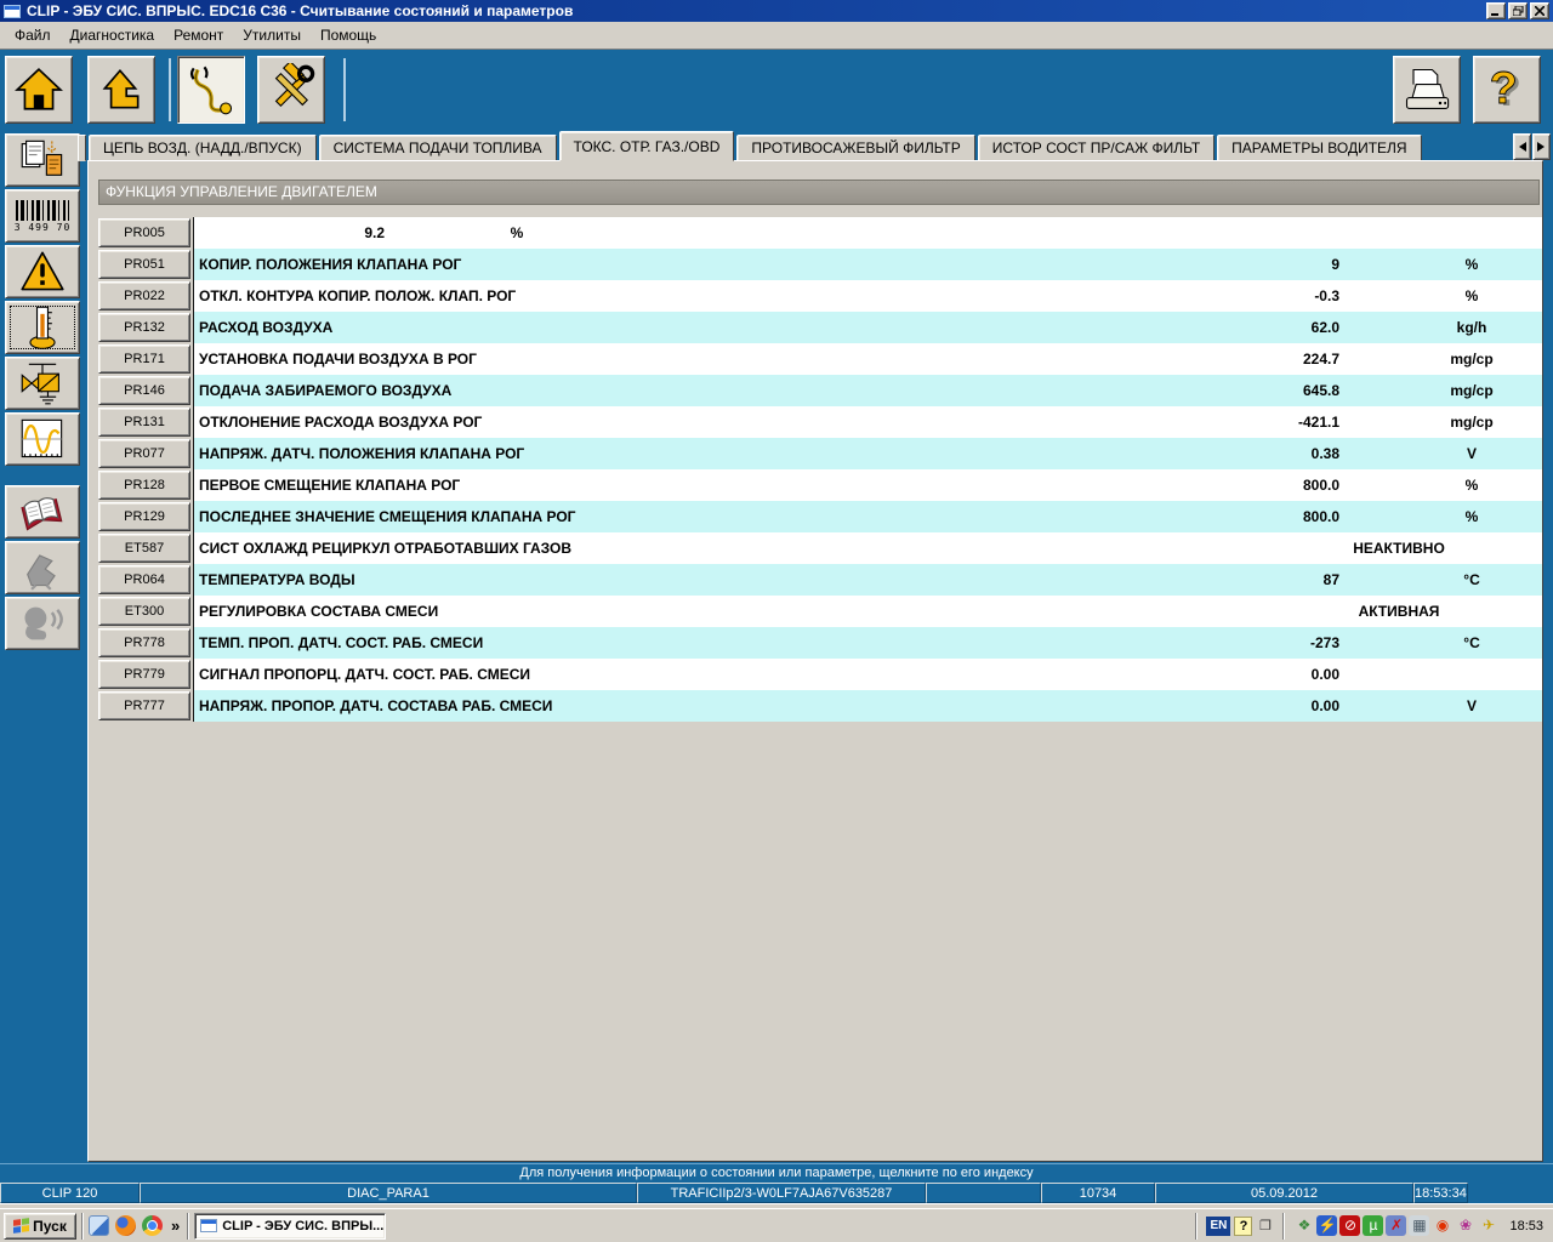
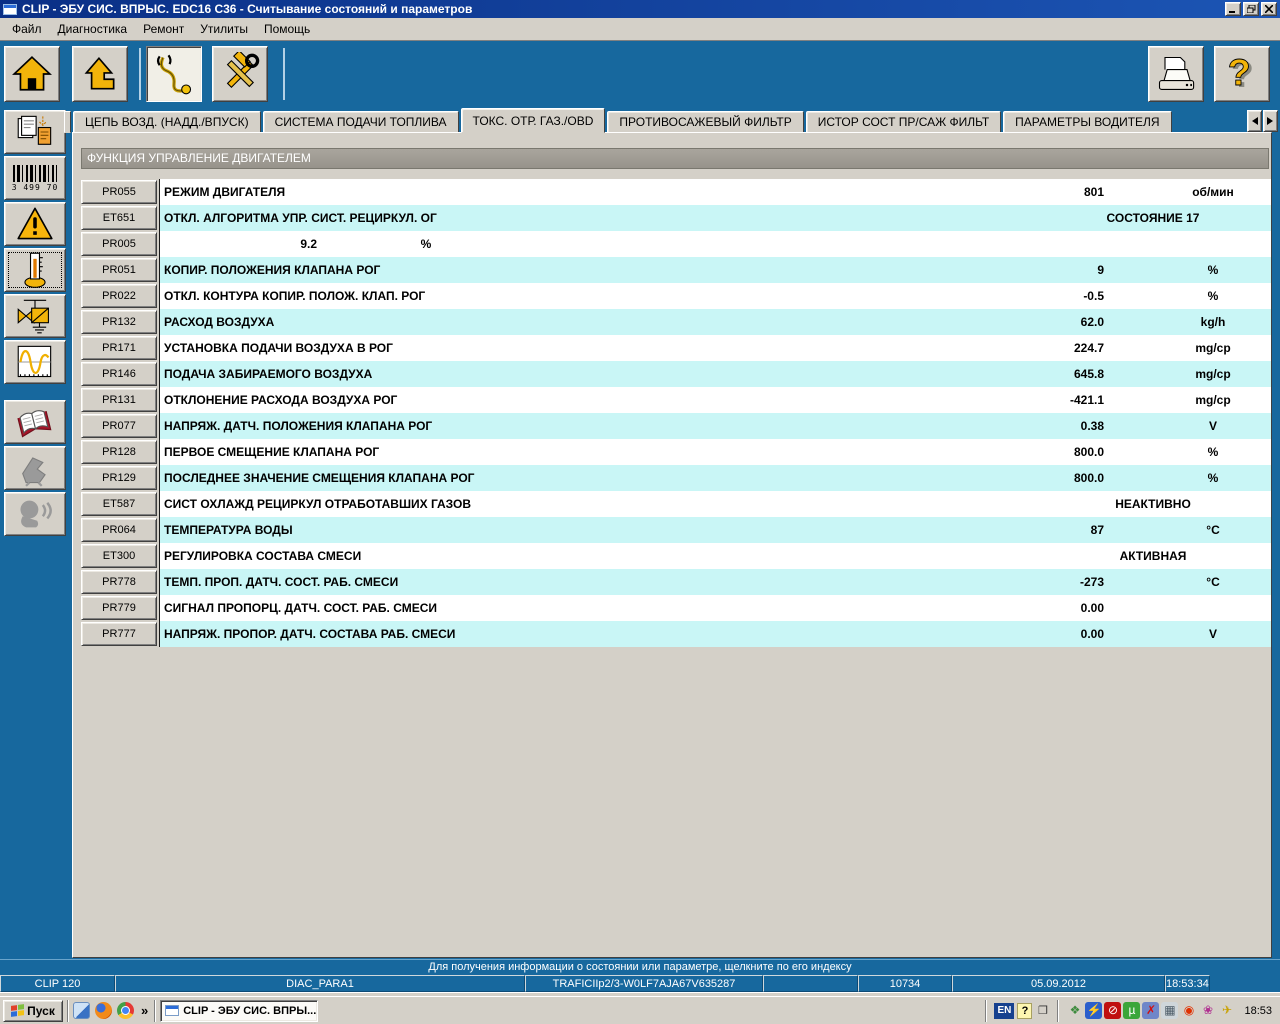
  CLIP - ЭБУ СИС. ВПРЫС. EDC16 C36 - Считывание состояний и параметров
  Файл
  Диагностика
  Ремонт
  Утилиты
  Помощь
  ?
  3 499 70
  ЦЕПЬ ВОЗД. (НАДД./ВПУСК)
  СИСТЕМА ПОДАЧИ ТОПЛИВА
  ТОКС. ОТР. ГАЗ./OBD
  ПРОТИВОСАЖЕВЫЙ ФИЛЬТР
  ИСТОР СОСТ ПР/САЖ ФИЛЬТ
  ПАРАМЕТРЫ ВОДИТЕЛЯ
  ФУНКЦИЯ УПРАВЛЕНИЕ ДВИГАТЕЛЕМ
+ PR055
+ РЕЖИМ ДВИГАТЕЛЯ
+ 801
+ об/мин
+ ET651
+ ОТКЛ. АЛГОРИТМА УПР. СИСТ. РЕЦИРКУЛ. ОГ
+ СОСТОЯНИЕ 17
  PR005
  9.2
  %
  PR051
  КОПИР. ПОЛОЖЕНИЯ КЛАПАНА РОГ
  9
  %
  PR022
  ОТКЛ. КОНТУРА КОПИР. ПОЛОЖ. КЛАП. РОГ
- -0.3
+ -0.5
  %
  PR132
  РАСХОД ВОЗДУХА
  62.0
  kg/h
  PR171
  УСТАНОВКА ПОДАЧИ ВОЗДУХА В РОГ
  224.7
  mg/cp
  PR146
  ПОДАЧА ЗАБИРАЕМОГО ВОЗДУХА
  645.8
  mg/cp
  PR131
  ОТКЛОНЕНИЕ РАСХОДА ВОЗДУХА РОГ
  -421.1
  mg/cp
  PR077
  НАПРЯЖ. ДАТЧ. ПОЛОЖЕНИЯ КЛАПАНА РОГ
  0.38
  V
  PR128
  ПЕРВОЕ СМЕЩЕНИЕ КЛАПАНА РОГ
  800.0
  %
  PR129
  ПОСЛЕДНЕЕ ЗНАЧЕНИЕ СМЕЩЕНИЯ КЛАПАНА РОГ
  800.0
  %
  ET587
  СИСТ ОХЛАЖД РЕЦИРКУЛ ОТРАБОТАВШИХ ГАЗОВ
  НЕАКТИВНО
  PR064
  ТЕМПЕРАТУРА ВОДЫ
  87
  °C
  ET300
  РЕГУЛИРОВКА СОСТАВА СМЕСИ
  АКТИВНАЯ
  PR778
  ТЕМП. ПРОП. ДАТЧ. СОСТ. РАБ. СМЕСИ
  -273
  °C
  PR779
  СИГНАЛ ПРОПОРЦ. ДАТЧ. СОСТ. РАБ. СМЕСИ
  0.00
  PR777
  НАПРЯЖ. ПРОПОР. ДАТЧ. СОСТАВА РАБ. СМЕСИ
  0.00
  V
  Для получения информации о состоянии или параметре, щелкните по его индексу
  CLIP 120
  DIAC_PARA1
  TRAFICIIp2/3-W0LF7AJA67V635287
  10734
  05.09.2012
  18:53:34
  Пуск
  »
  CLIP - ЭБУ СИС. ВПРЫ...
  EN
  ?
  ❐
  ❖
  ⚡
  ⊘
  µ
  ✗
  ▦
  ◉
  ❀
  ✈
  18:53
